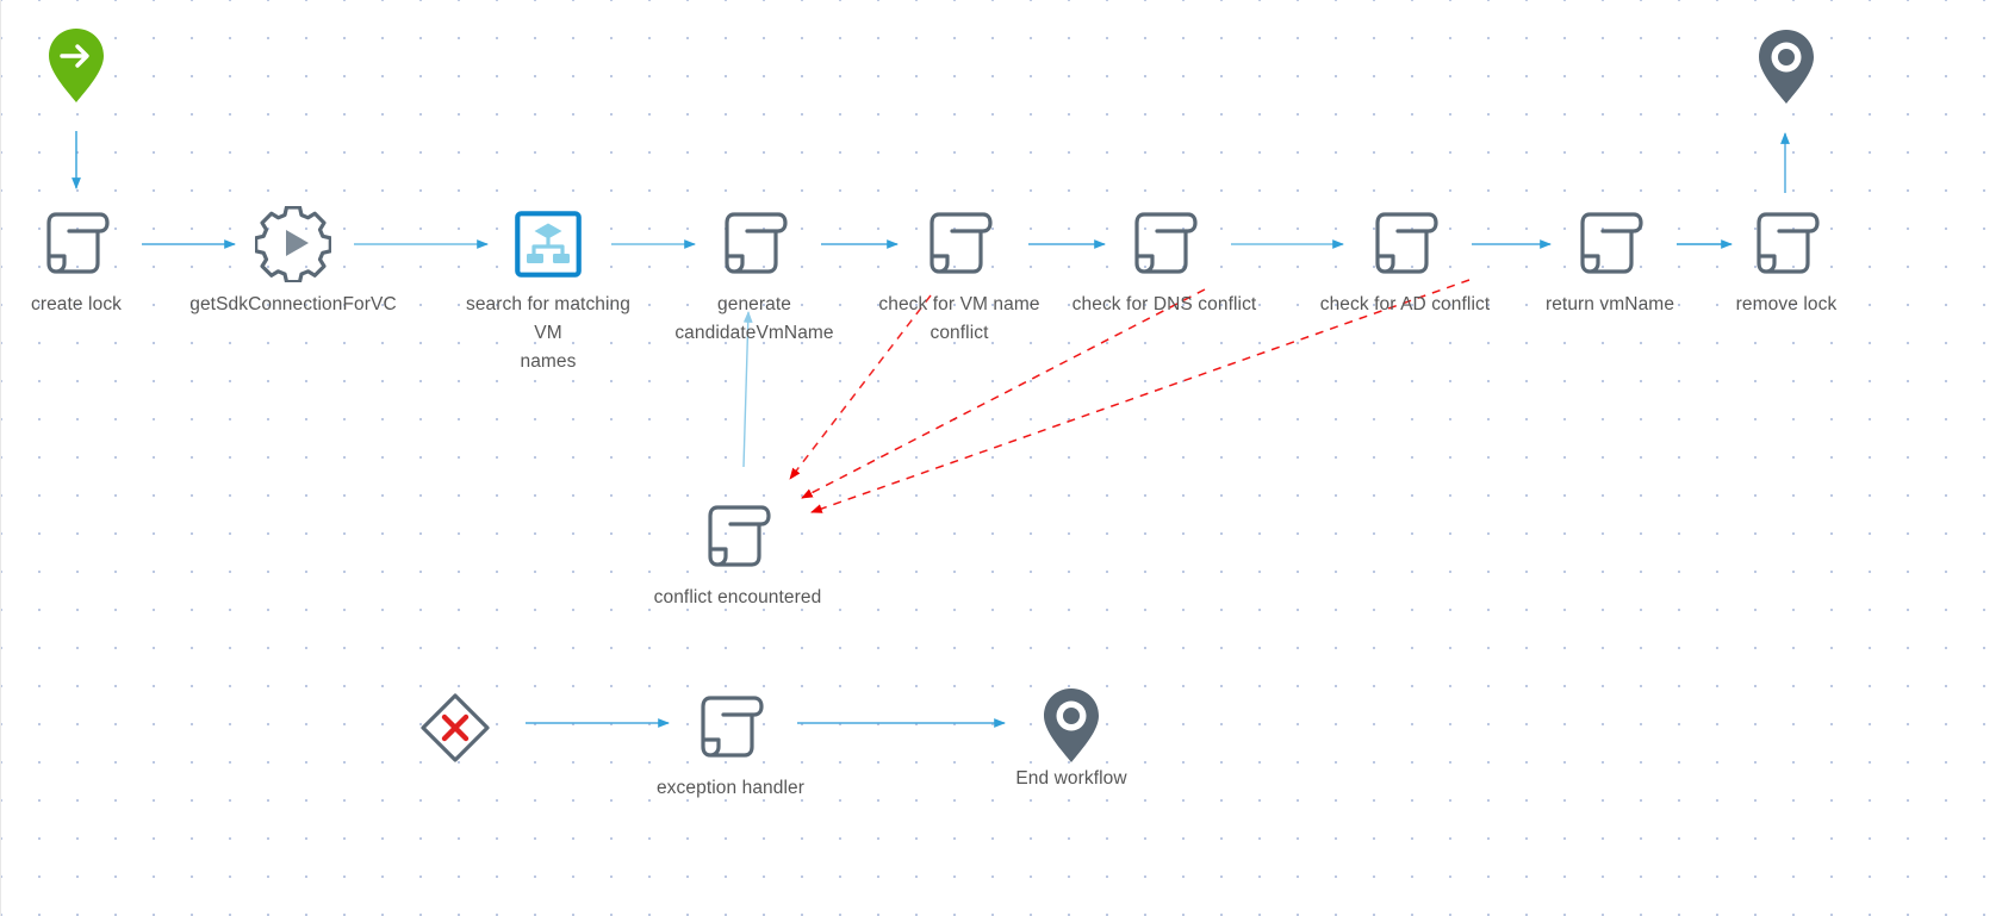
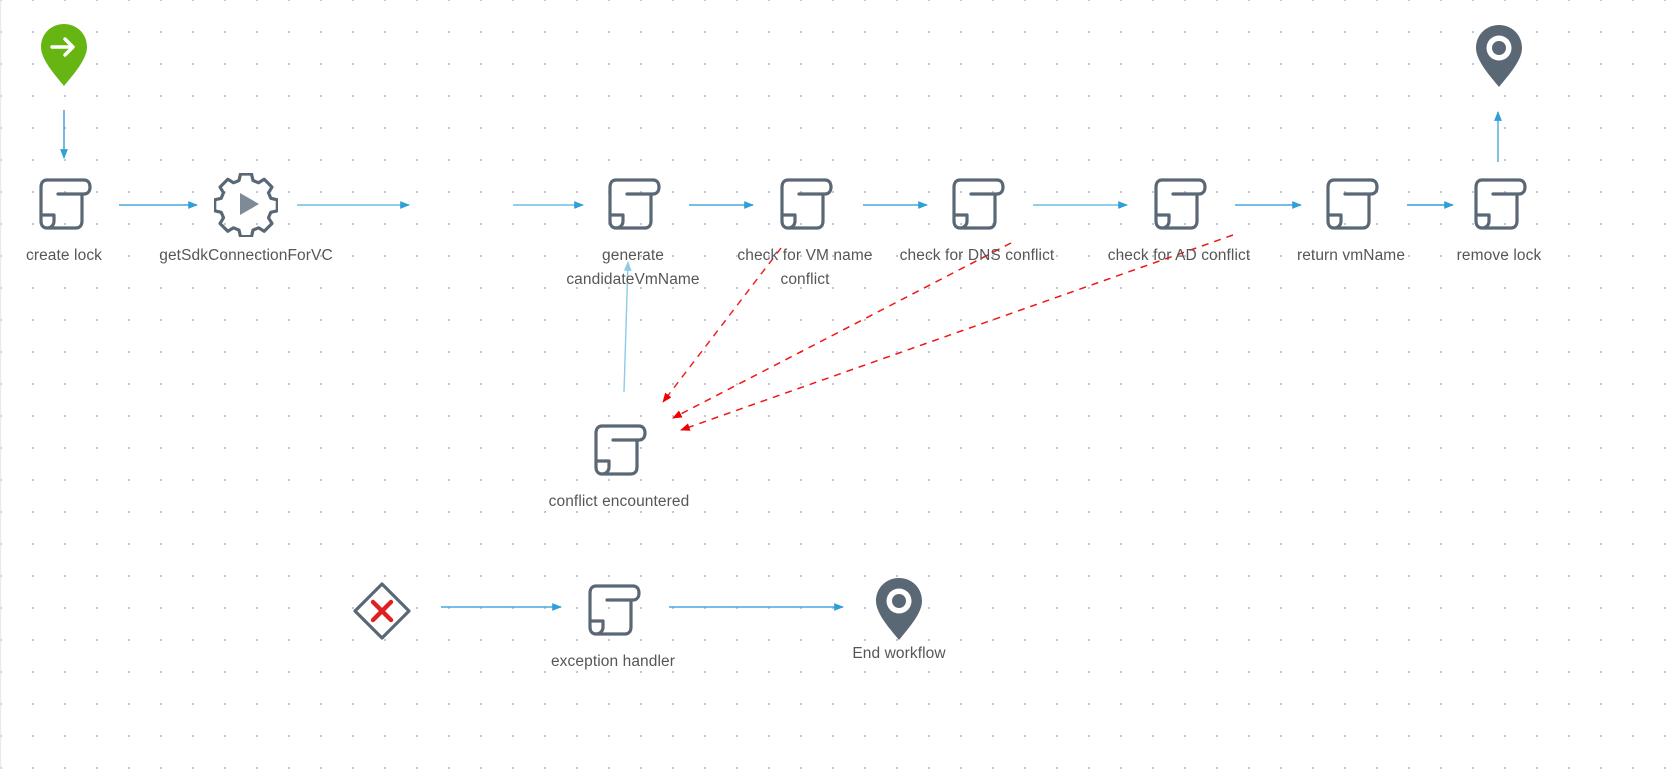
  create lock
  getSdkConnectionForVC
- search for matching VM
- names
  generate
  candidateVmName
  check for VM name
  conflict
  check for DNS conflict
  check for AD conflict
  return vmName
  remove lock
  conflict encountered
  exception handler
  End workflow
